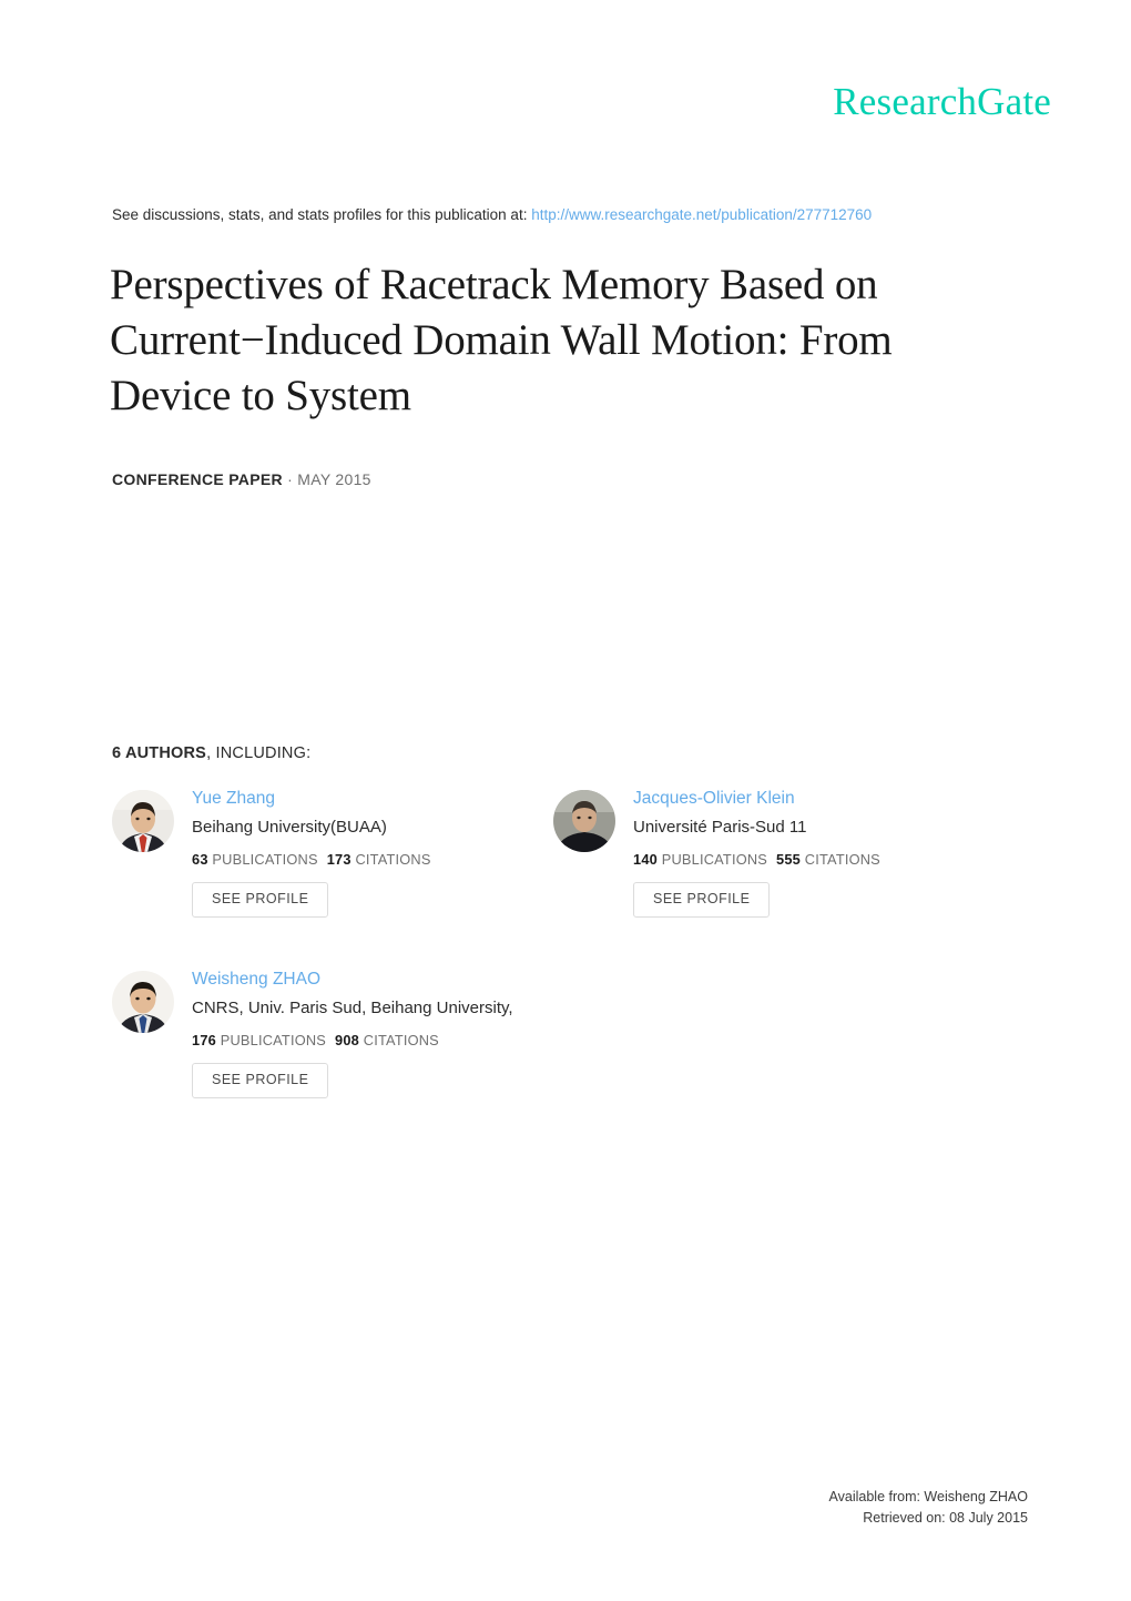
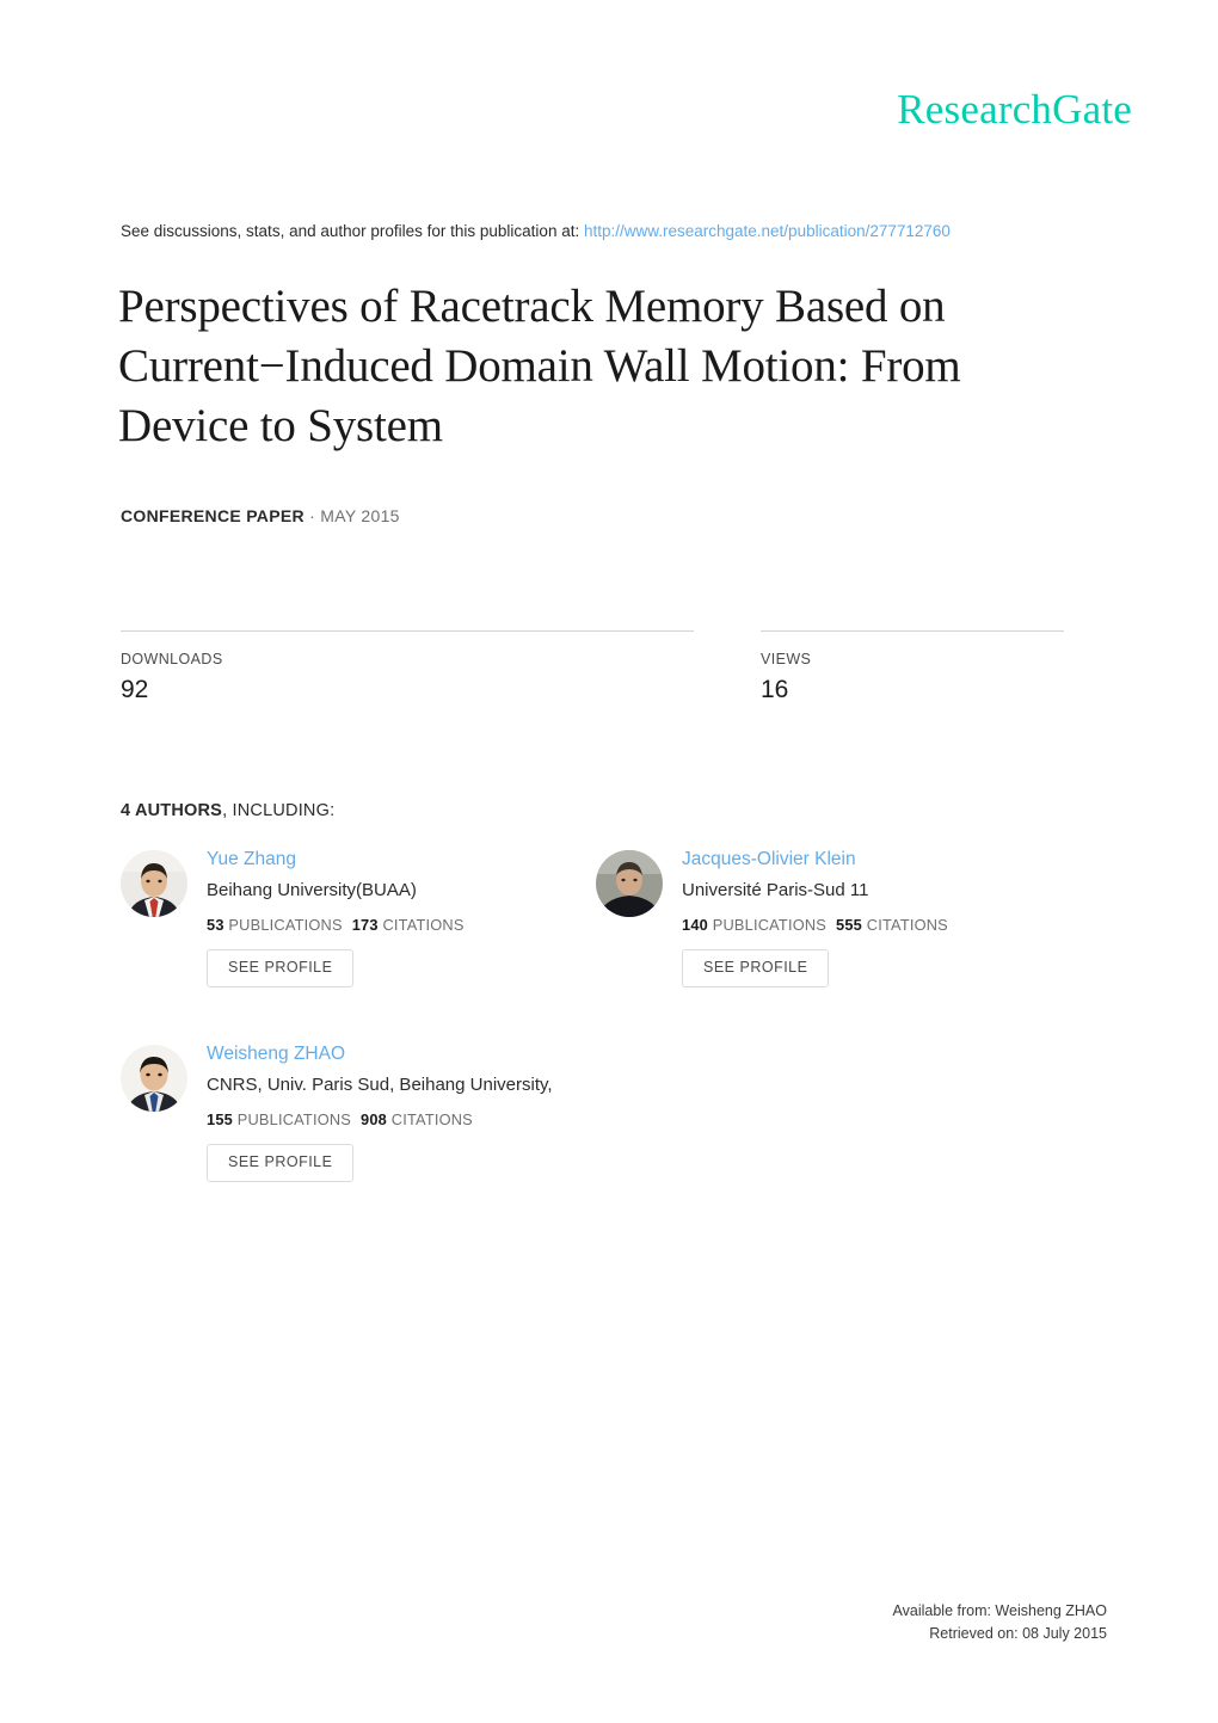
  ResearchGate
- See discussions, stats, and stats profiles for this publication at: http://www.researchgate.net/publication/277712760
+ See discussions, stats, and author profiles for this publication at: http://www.researchgate.net/publication/277712760
  Perspectives of Racetrack Memory Based on Current−Induced Domain Wall Motion: From Device to System
  CONFERENCE PAPER · MAY 2015
+ DOWNLOADS
+ 92
+ VIEWS
+ 16
- 6 AUTHORS, INCLUDING:
+ 4 AUTHORS, INCLUDING:
  Yue Zhang
  Beihang University(BUAA)
- 63 PUBLICATIONS 173 CITATIONS
+ 53 PUBLICATIONS 173 CITATIONS
  SEE PROFILE
  Jacques-Olivier Klein
  Université Paris-Sud 11
  140 PUBLICATIONS 555 CITATIONS
  SEE PROFILE
  Weisheng ZHAO
  CNRS, Univ. Paris Sud, Beihang University,
- 176 PUBLICATIONS 908 CITATIONS
+ 155 PUBLICATIONS 908 CITATIONS
  SEE PROFILE
  Available from: Weisheng ZHAO
  Retrieved on: 08 July 2015
